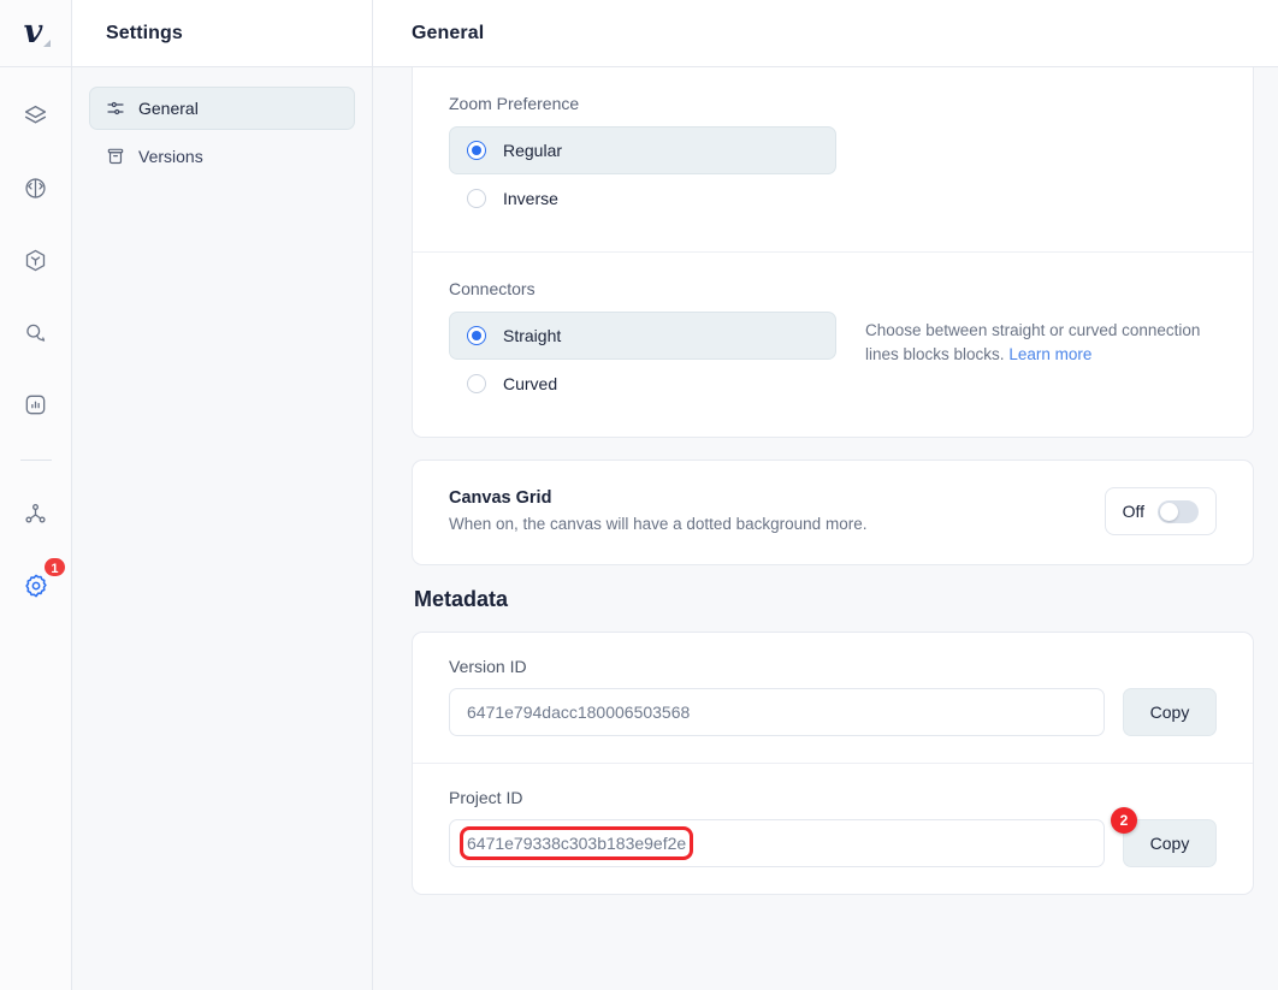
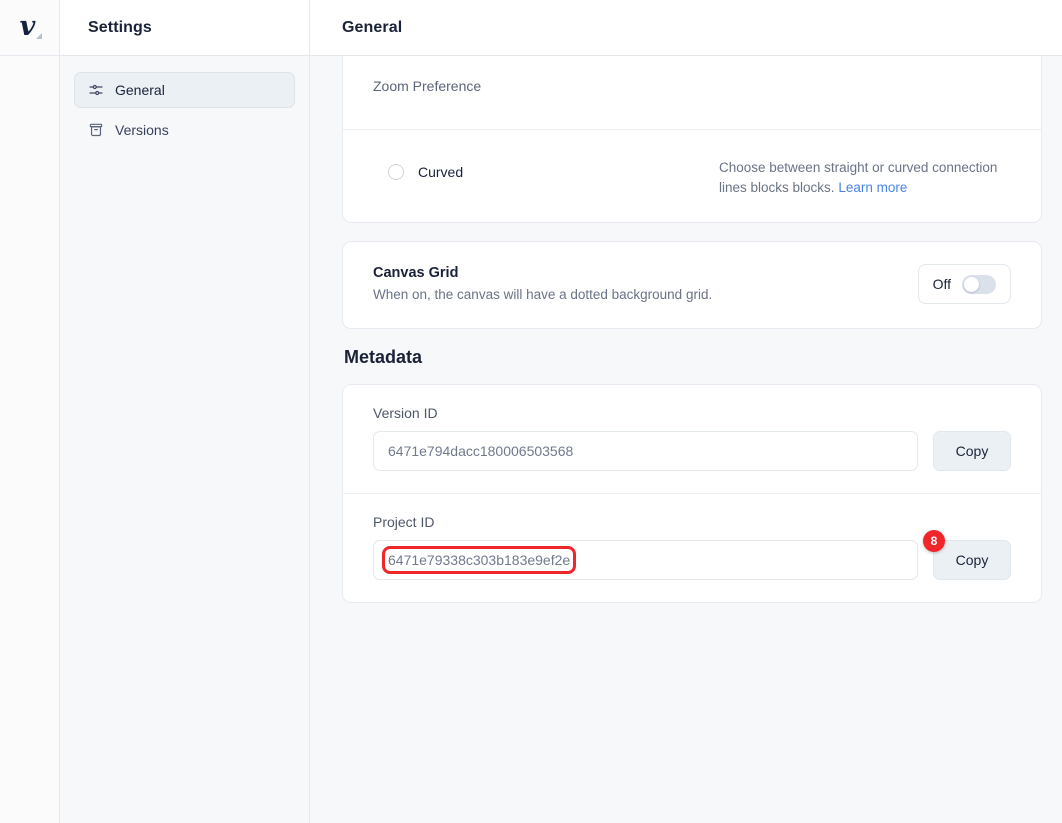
  v
- 1
  Settings
  General
  Versions
  General
  Zoom Preference
- Regular
- Inverse
- Connectors
- Straight
  Curved
  Choose between straight or curved connection lines blocks blocks. Learn more
  Canvas Grid
- When on, the canvas will have a dotted background more.
+ When on, the canvas will have a dotted background grid.
  Off
  Metadata
  Version ID
  6471e794dacc180006503568
  Copy
  Project ID
  6471e79338c303b183e9ef2e
- 2
+ 8
  Copy
